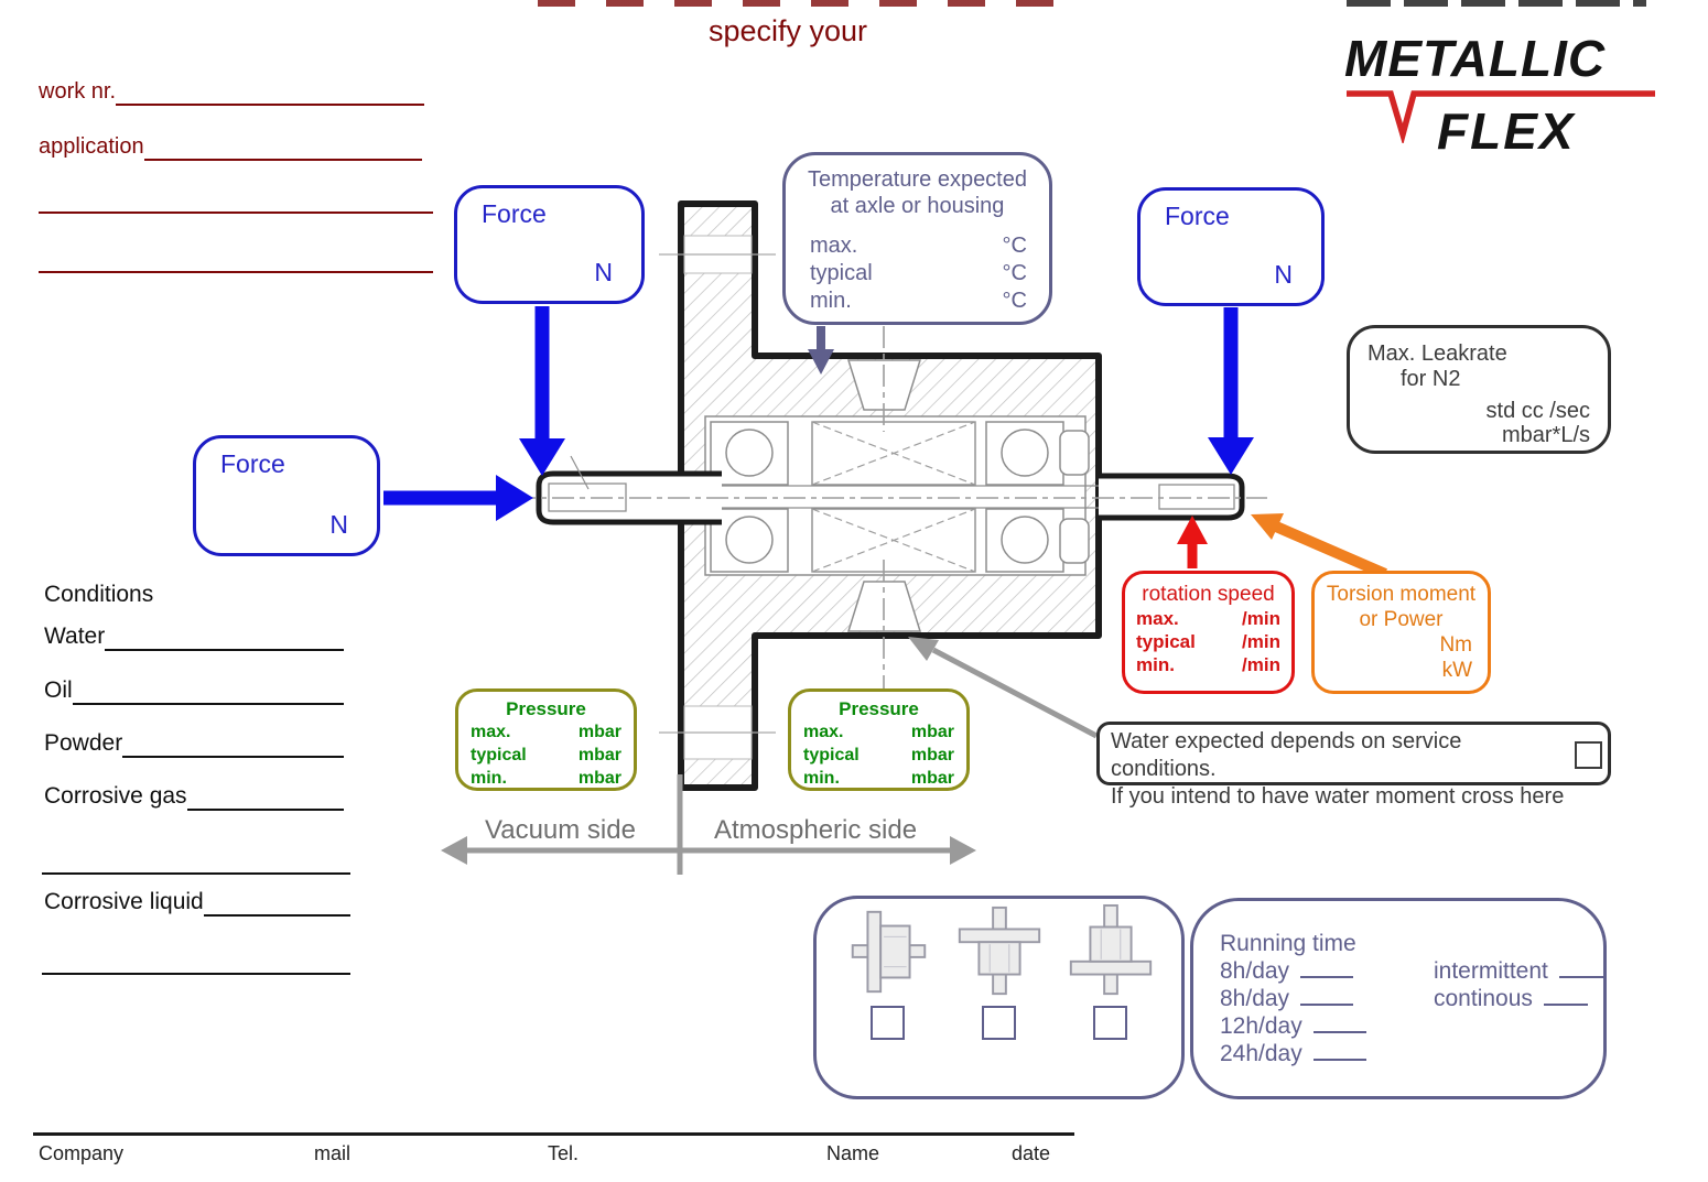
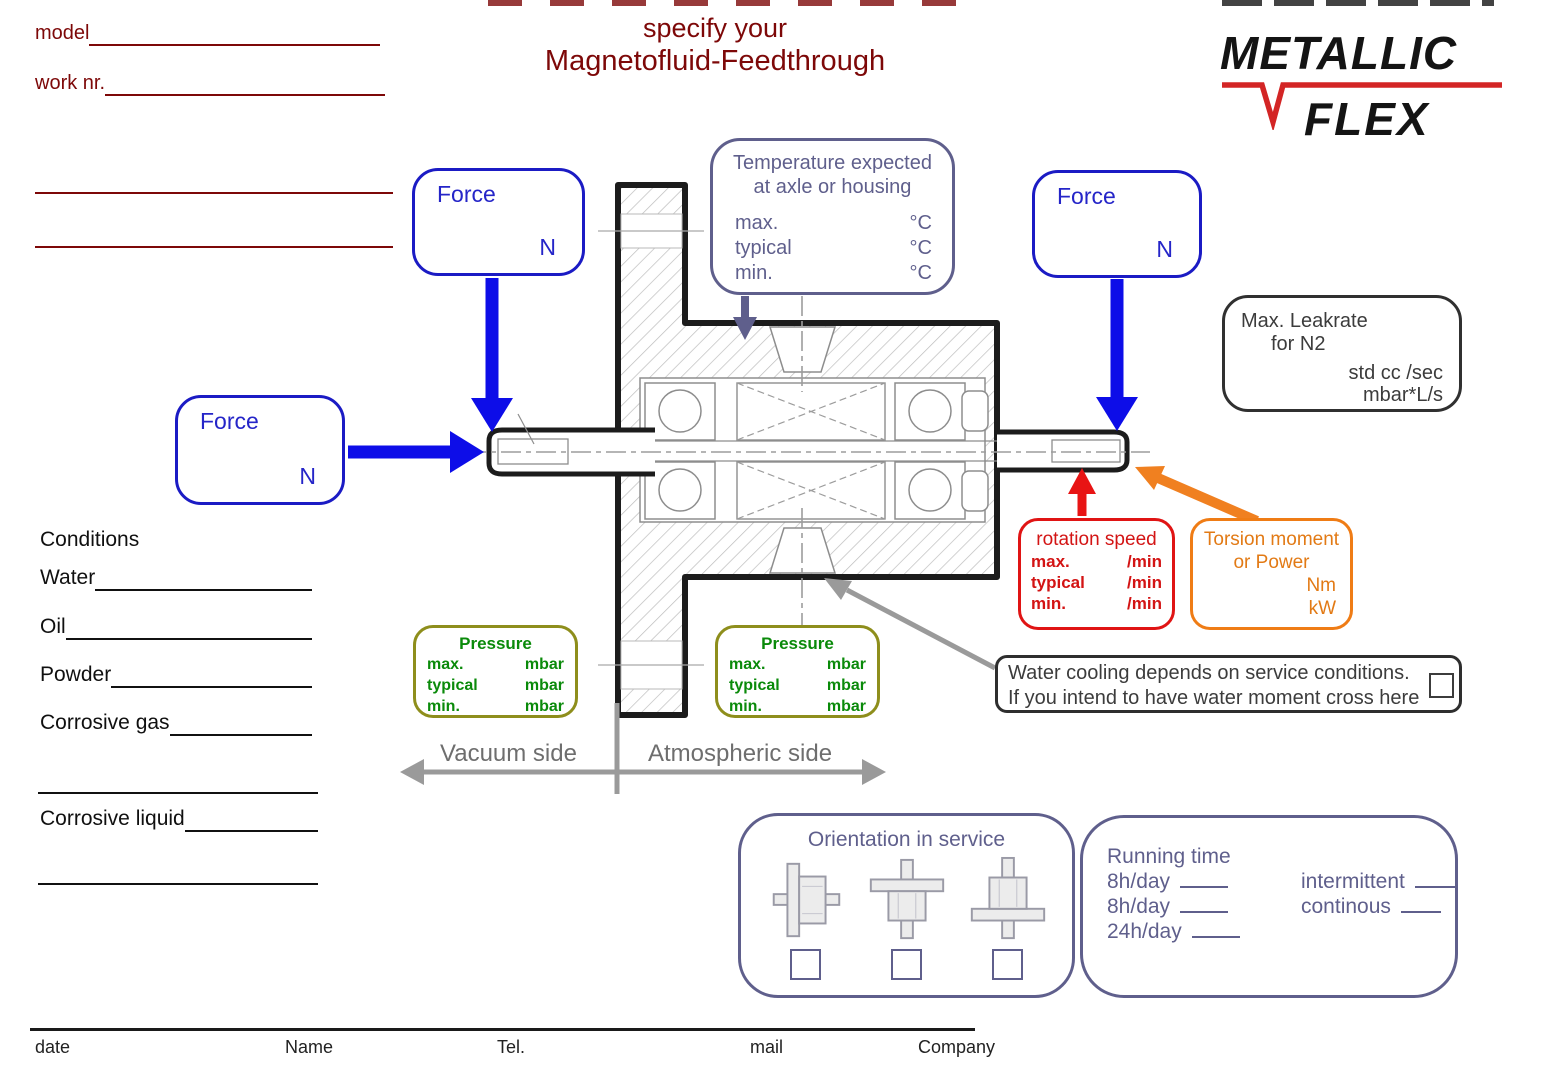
+ model
  work nr.
- application
  specify your
+ Magnetofluid-Feedthrough
  METALLIC
  FLEX
  Force
  N
  Force
  N
  Force
  N
  Temperature expected
  at axle or housing
  max.
  °C
  typical
  °C
  min.
  °C
  Max. Leakrate
  for N2
  std cc /sec
  mbar*L/s
  rotation speed
  max.
  /min
  typical
  /min
  min.
  /min
  Torsion moment
  or Power
  Nm
  kW
  Pressure
  max.
  mbar
  typical
  mbar
  min.
  mbar
  Pressure
  max.
  mbar
  typical
  mbar
  min.
  mbar
- Water expected depends on service conditions.
+ Water cooling depends on service conditions.
  If you intend to have water moment cross here
  Vacuum side
  Atmospheric side
  Conditions
  Water
  Oil
  Powder
  Corrosive gas
  Corrosive liquid
+ Orientation in service
  Running time
  8h/day
  8h/day
- 12h/day
  24h/day
  intermittent
  continous
- Company
+ date
- mail
+ Name
  Tel.
- Name
+ mail
- date
+ Company
